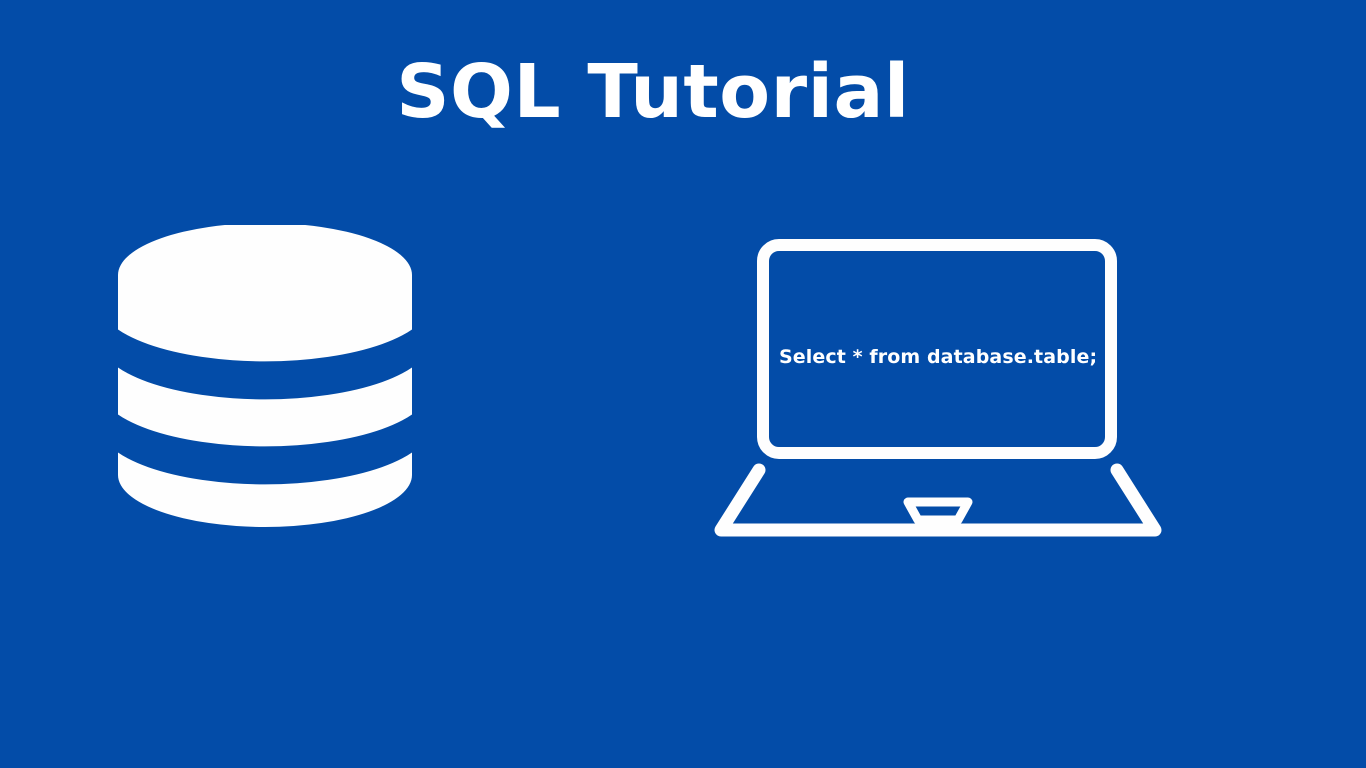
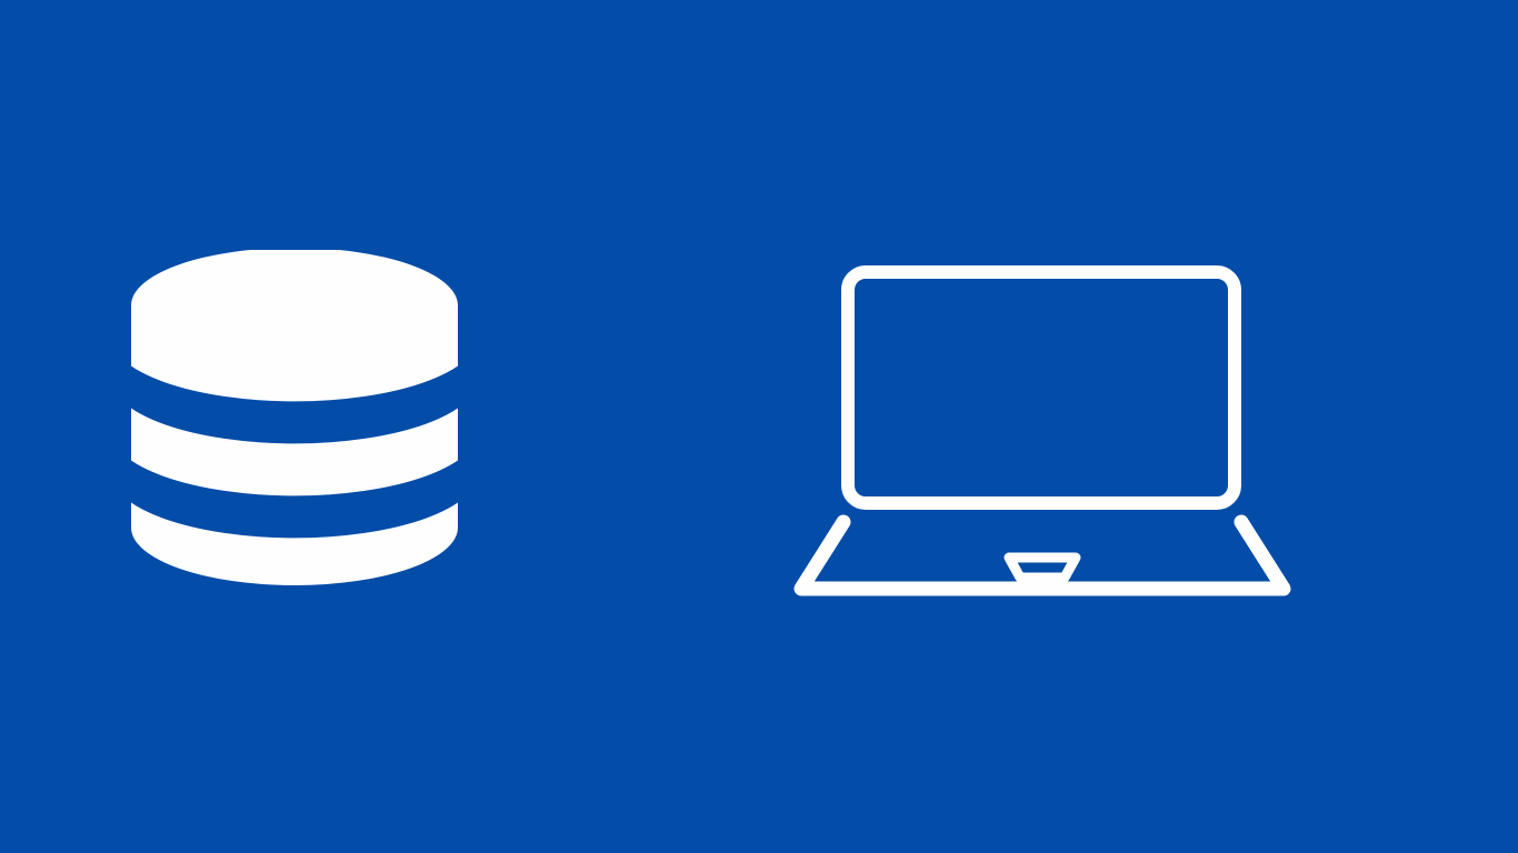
- SQL Tutorial
- Select * from database.table;
